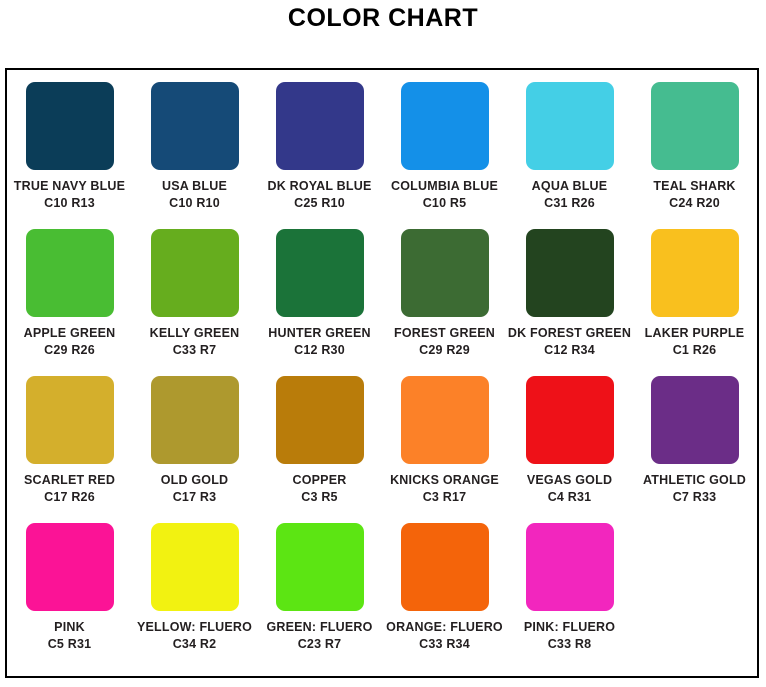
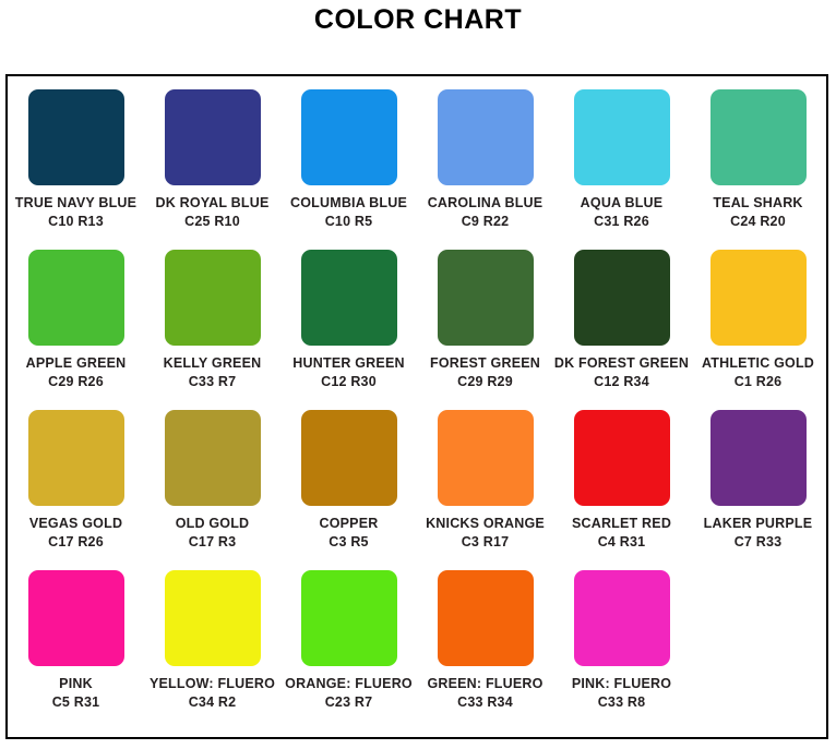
  COLOR CHART
  TRUE NAVY BLUE
  C10 R13
- USA BLUE
- C10 R10
  DK ROYAL BLUE
  C25 R10
  COLUMBIA BLUE
  C10 R5
+ CAROLINA BLUE
+ C9 R22
  AQUA BLUE
  C31 R26
  TEAL SHARK
  C24 R20
  APPLE GREEN
  C29 R26
  KELLY GREEN
  C33 R7
  HUNTER GREEN
  C12 R30
  FOREST GREEN
  C29 R29
  DK FOREST GREEN
  C12 R34
- LAKER PURPLE
+ ATHLETIC GOLD
  C1 R26
- SCARLET RED
+ VEGAS GOLD
  C17 R26
  OLD GOLD
  C17 R3
  COPPER
  C3 R5
  KNICKS ORANGE
  C3 R17
- VEGAS GOLD
+ SCARLET RED
  C4 R31
- ATHLETIC GOLD
+ LAKER PURPLE
  C7 R33
  PINK
  C5 R31
  YELLOW: FLUERO
  C34 R2
- GREEN: FLUERO
+ ORANGE: FLUERO
  C23 R7
- ORANGE: FLUERO
+ GREEN: FLUERO
  C33 R34
  PINK: FLUERO
  C33 R8
